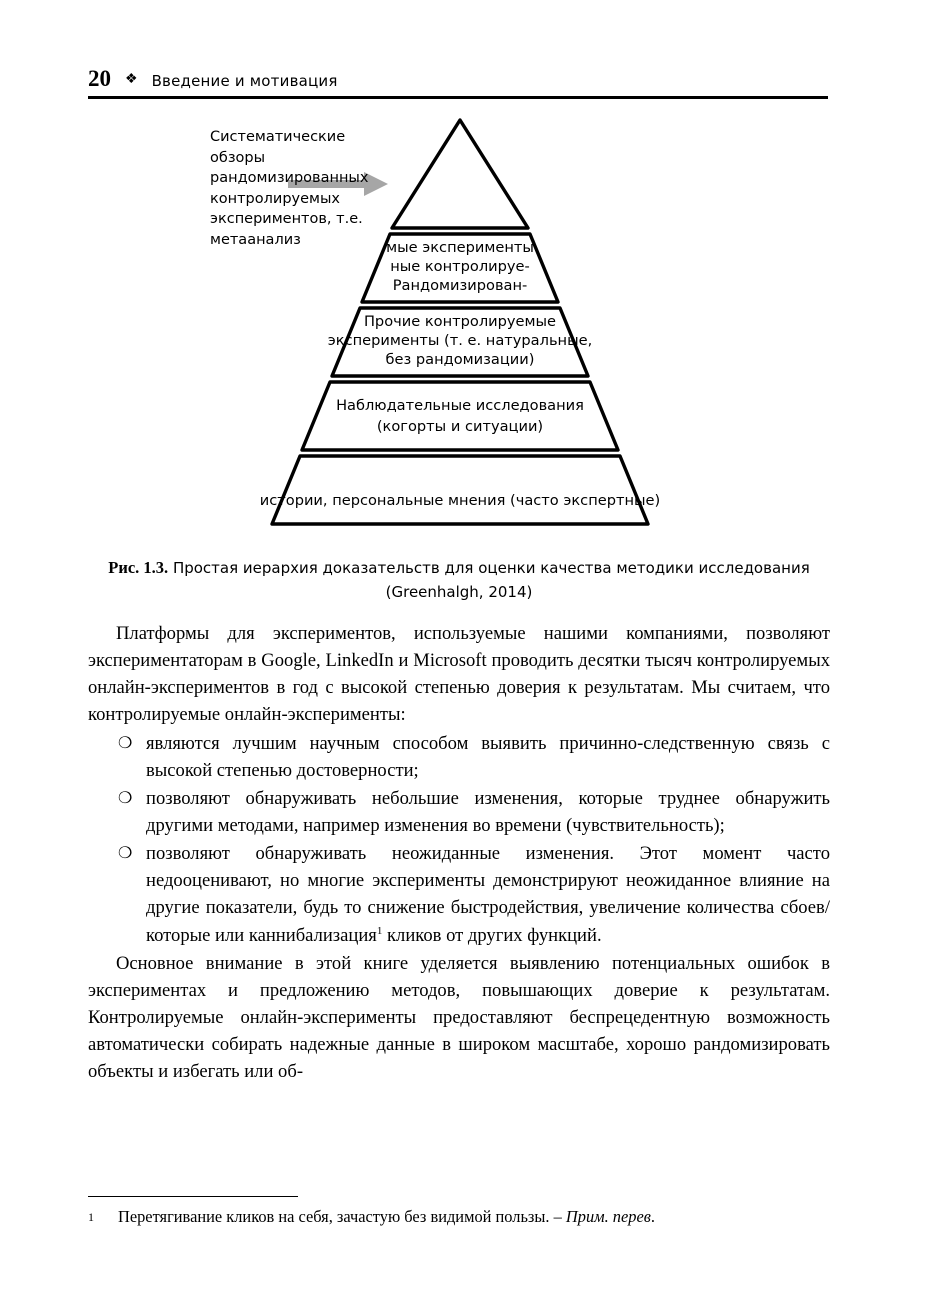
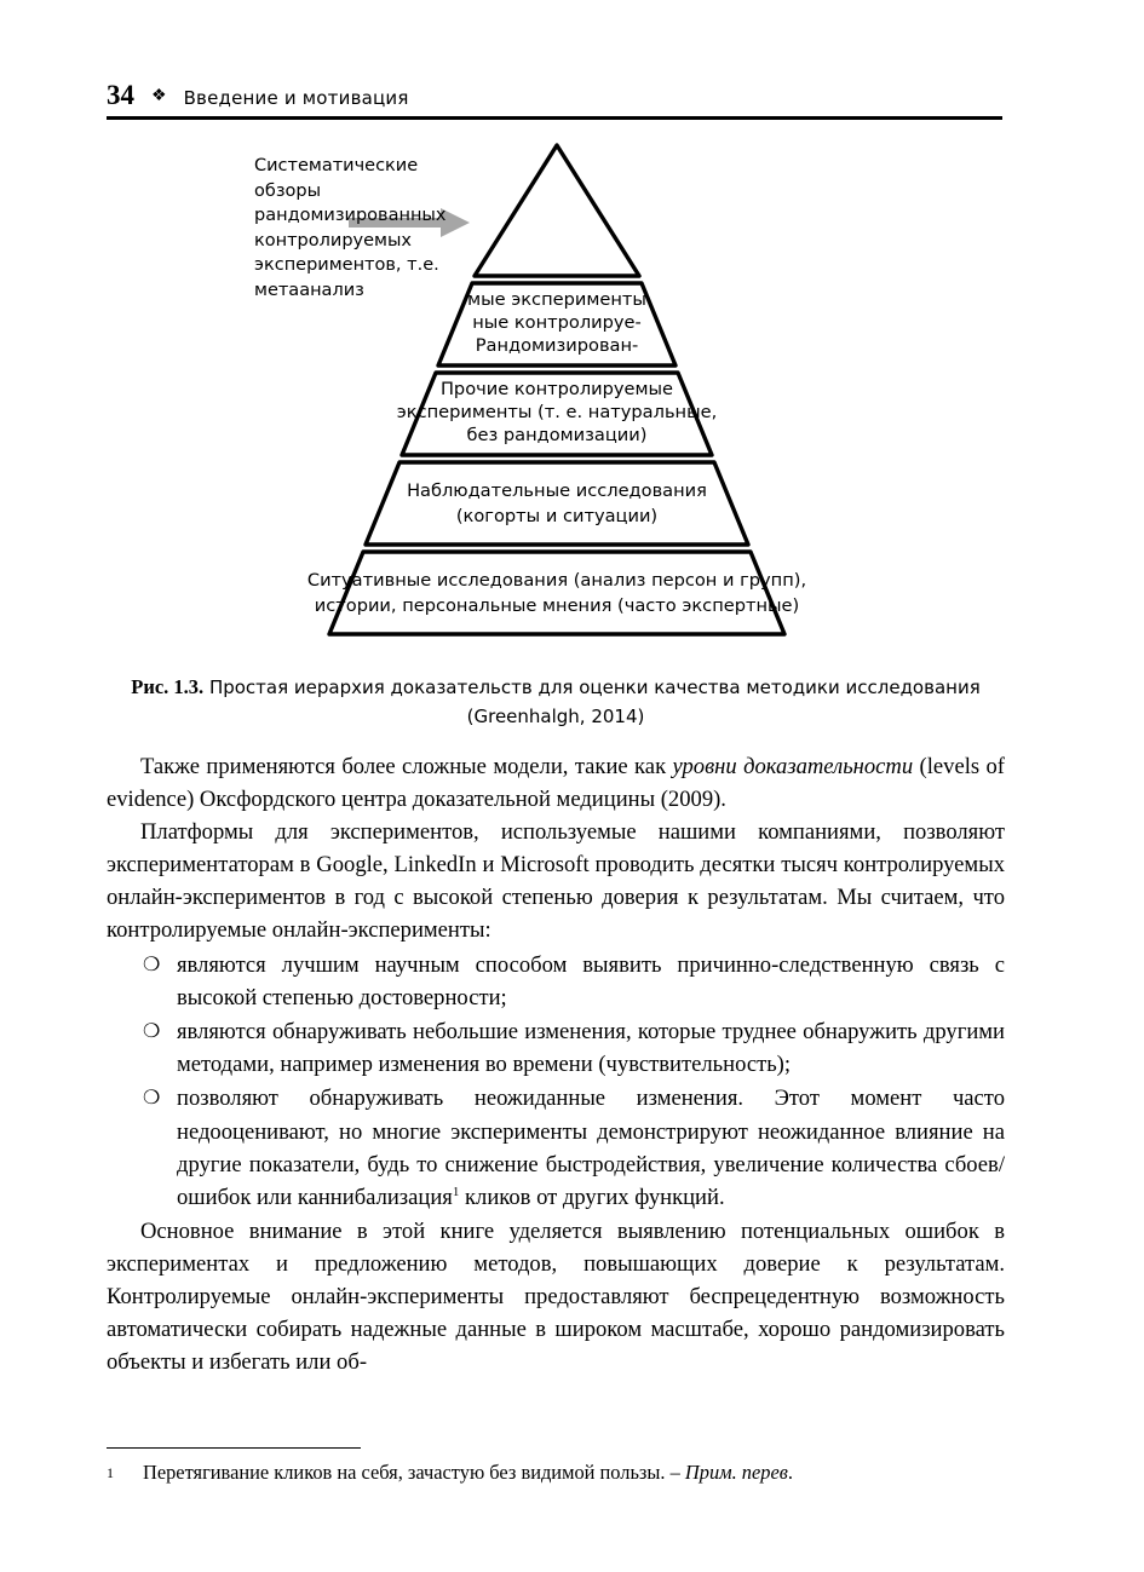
- 20
+ 34
  ❖
  Введение и мотивация
  мые эксперименты
  ные контролируе-
  Рандомизирован-
  Прочие контролируемые
  эксперименты (т. е. натуральные,
  без рандомизации)
  Наблюдательные исследования
  (когорты и ситуации)
+ Ситуативные исследования (анализ персон и групп),
  истории, персональные мнения (часто экспертные)
  Систематические обзоры рандомизированных контролируемых экспериментов, т.е. метаанализ
  Рис. 1.3. Простая иерархия доказательств для оценки качества методики исследования
  (Greenhalgh, 2014)
+ Также применяются более сложные модели, такие как уровни доказательности (levels of evidence) Оксфордского центра доказательной медицины (2009).
  Платформы для экспериментов, используемые нашими компаниями, позволяют экспериментаторам в Google, LinkedIn и Microsoft проводить десятки тысяч контролируемых онлайн-экспериментов в год с высокой степенью доверия к результатам. Мы считаем, что контролируемые онлайн-эксперименты:
  ❍
  являются лучшим научным способом выявить причинно-следственную связь с высокой степенью достоверности;
  ❍
- позволяют обнаруживать небольшие изменения, которые труднее обнаружить другими методами, например изменения во времени (чувствительность);
+ являются обнаруживать небольшие изменения, которые труднее обнаружить другими методами, например изменения во времени (чувствительность);
  ❍
- позволяют обнаруживать неожиданные изменения. Этот момент часто недооценивают, но многие эксперименты демонстрируют неожиданное влияние на другие показатели, будь то снижение быстродействия, увеличение количества сбоев/которые или каннибализация1 кликов от других функций.
+ позволяют обнаруживать неожиданные изменения. Этот момент часто недооценивают, но многие эксперименты демонстрируют неожиданное влияние на другие показатели, будь то снижение быстродействия, увеличение количества сбоев/ошибок или каннибализация1 кликов от других функций.
  Основное внимание в этой книге уделяется выявлению потенциальных ошибок в экспериментах и предложению методов, повышающих доверие к результатам. Контролируемые онлайн-эксперименты предоставляют беспрецедентную возможность автоматически собирать надежные данные в широком масштабе, хорошо рандомизировать объекты и избегать или об-
  1
  Перетягивание кликов на себя, зачастую без видимой пользы. – Прим. перев.
